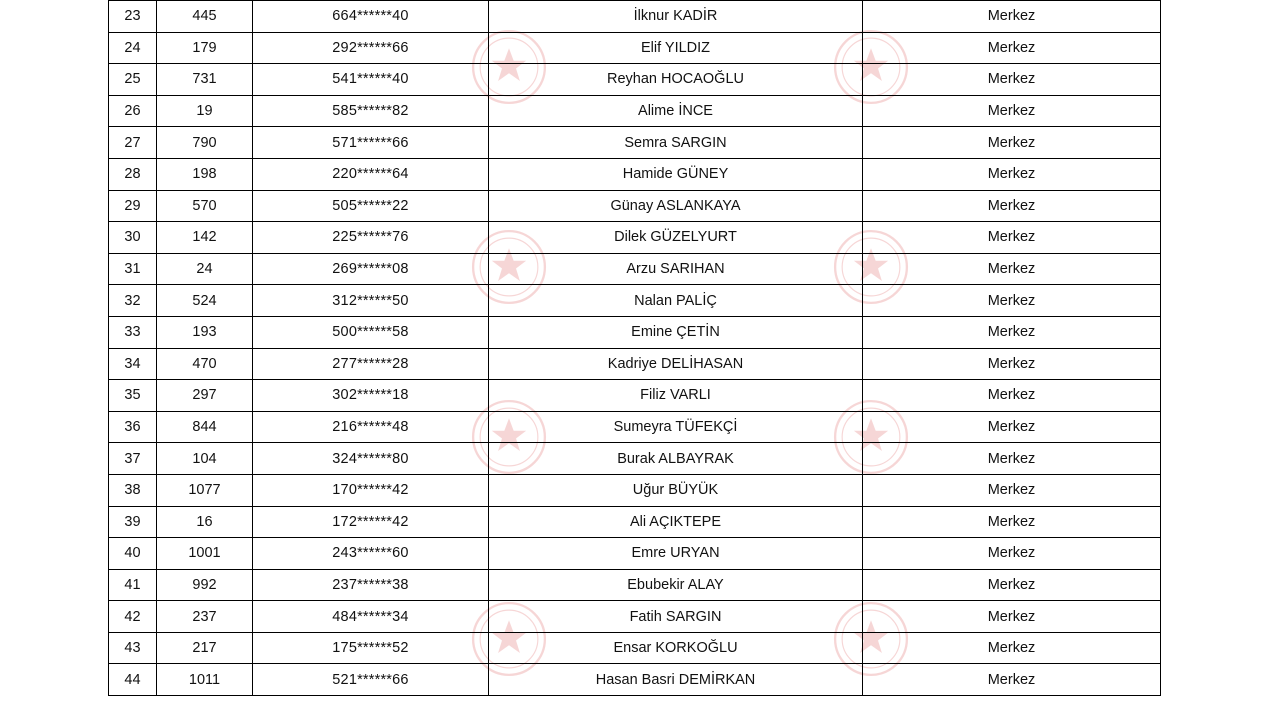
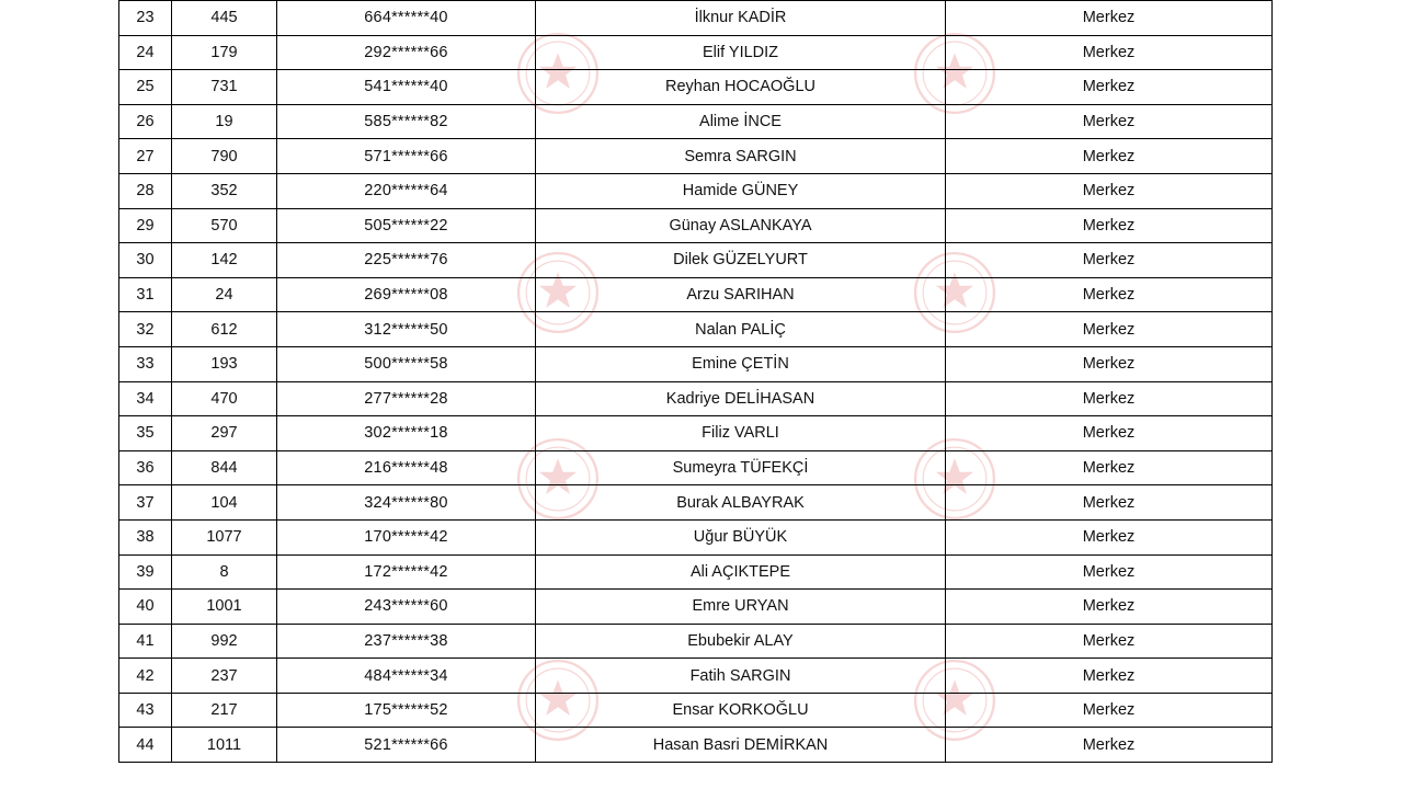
  23	445	664******40	İlknur KADİR	Merkez
  24	179	292******66	Elif YILDIZ	Merkez
  25	731	541******40	Reyhan HOCAOĞLU	Merkez
  26	19	585******82	Alime İNCE	Merkez
  27	790	571******66	Semra SARGIN	Merkez
- 28	198	220******64	Hamide GÜNEY	Merkez
+ 28	352	220******64	Hamide GÜNEY	Merkez
  29	570	505******22	Günay ASLANKAYA	Merkez
  30	142	225******76	Dilek GÜZELYURT	Merkez
  31	24	269******08	Arzu SARIHAN	Merkez
- 32	524	312******50	Nalan PALİÇ	Merkez
+ 32	612	312******50	Nalan PALİÇ	Merkez
  33	193	500******58	Emine ÇETİN	Merkez
  34	470	277******28	Kadriye DELİHASAN	Merkez
  35	297	302******18	Filiz VARLI	Merkez
  36	844	216******48	Sumeyra TÜFEKÇİ	Merkez
  37	104	324******80	Burak ALBAYRAK	Merkez
  38	1077	170******42	Uğur BÜYÜK	Merkez
- 39	16	172******42	Ali AÇIKTEPE	Merkez
+ 39	8	172******42	Ali AÇIKTEPE	Merkez
  40	1001	243******60	Emre URYAN	Merkez
  41	992	237******38	Ebubekir ALAY	Merkez
  42	237	484******34	Fatih SARGIN	Merkez
  43	217	175******52	Ensar KORKOĞLU	Merkez
  44	1011	521******66	Hasan Basri DEMİRKAN	Merkez
